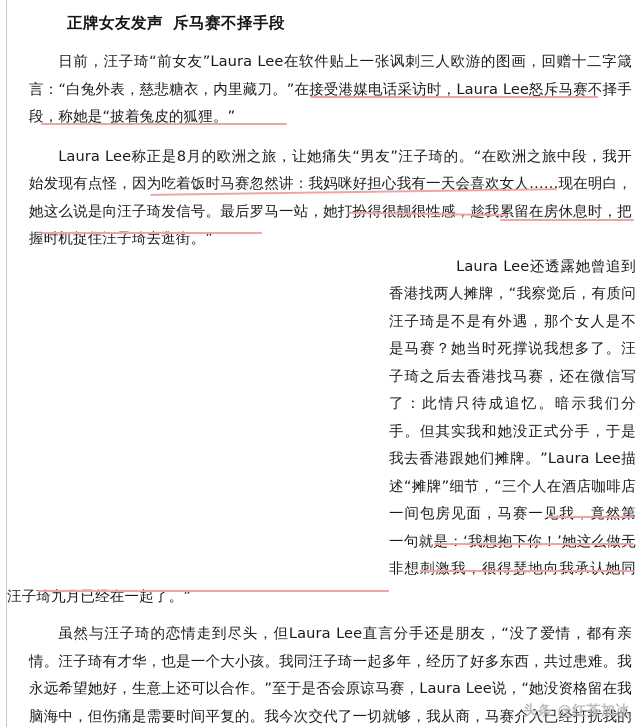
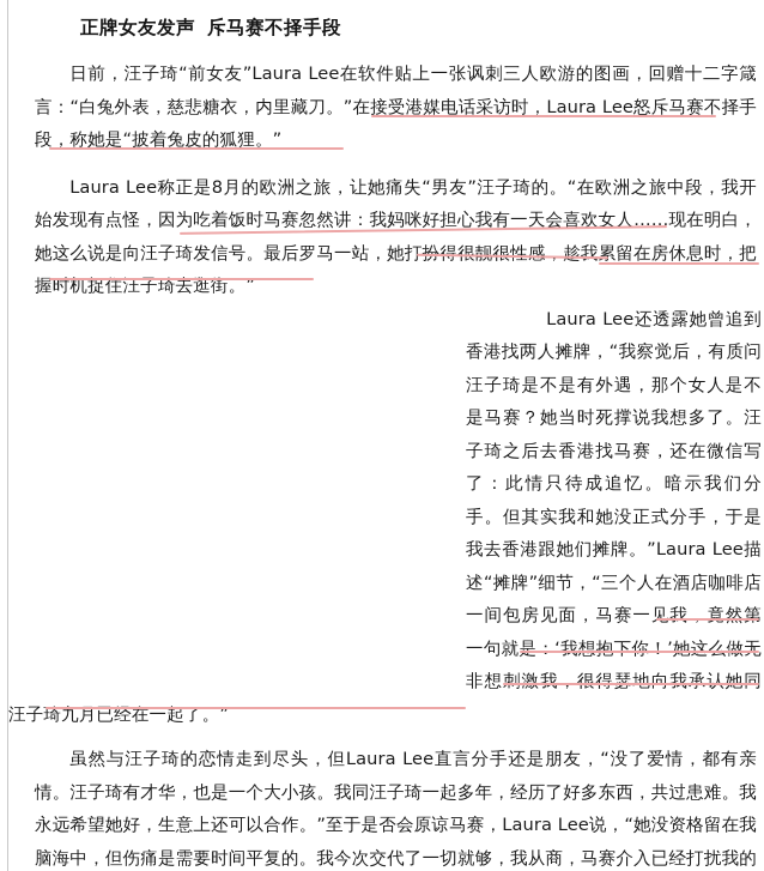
  正牌女友发声 斥马赛不择手段
  日前，汪子琦“前女友”Laura Lee在软件贴上一张讽刺三人欧游的图画，回赠十二字箴言：“白兔外表，慈悲糖衣，内里藏刀。”在接受港媒电话采访时，Laura Lee怒斥马赛不择手段，称她是“披着兔皮的狐狸。”
  Laura Lee称正是8月的欧洲之旅，让她痛失“男友”汪子琦的。“在欧洲之旅中段，我开始发现有点怪，因为吃着饭时马赛忽然讲：我妈咪好担心我有一天会喜欢女人……现在明白，她这么说是向汪子琦发信号。最后罗马一站，她打靓很性感，趁我累留在房休息时，把握时机捉住汪子琦去逛街。”
  Laura Lee还透露她曾追到香港找两人摊牌，“我察觉后，有质问汪子琦是不是有外遇，那个女人是不是马赛？她当时死撑说我想多了。汪子琦之后去香港找马赛，还在微信写了：此情只待成追忆。暗示我们分手。但其实我和她没正式分手，于是我去香港跟她们摊牌。”Laura Lee描述“摊牌”细节，“三个人在酒店咖啡店一间包房见面，马赛一见我，竟然第一句就是：‘我想抱下你！’她这么做无非想刺激我，很得瑟地向我承认她同汪子琦九月已经在一起了。”
  虽然与汪子琦的恋情走到尽头，但Laura Lee直言分手还是朋友，“没了爱情，都有亲情。汪子琦有才华，也是一个大小孩。我同汪子琦一起多年，经历了好多东西，共过患难。我永远希望她好，生意上还可以合作。”至于是否会原谅马赛，Laura Lee说，“她没资格留在我脑海中，但伤痛是需要时间平复的。我今次交代了一切就够，我从商，马赛介入已经打扰我的
- 头条 @红茶加冰
